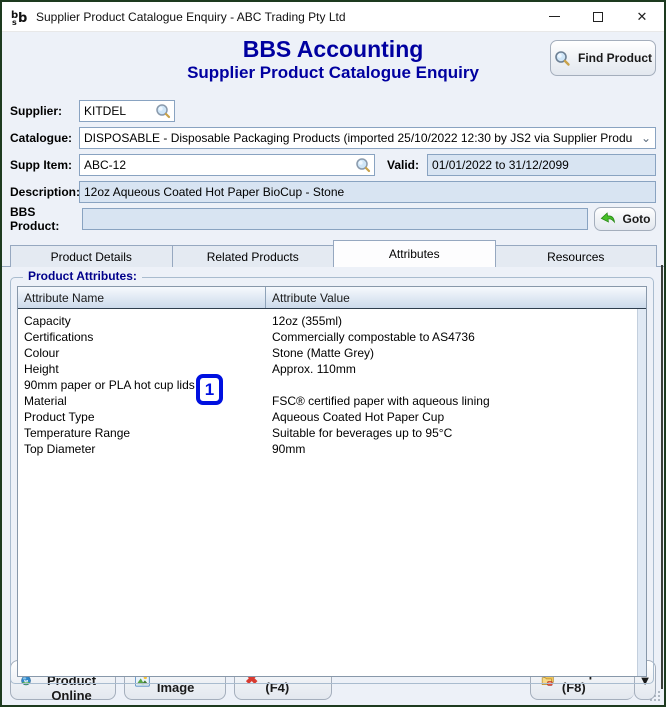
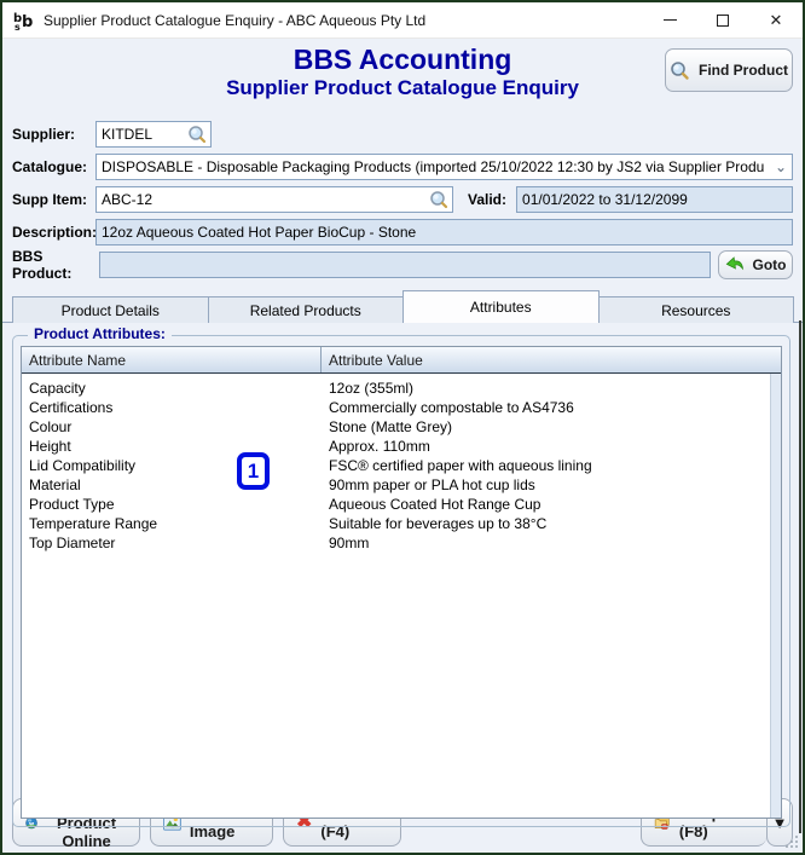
  b
  s
  b
- Supplier Product Catalogue Enquiry - ABC Trading Pty Ltd
+ Supplier Product Catalogue Enquiry - ABC Aqueous Pty Ltd
  ✕
  BBS Accounting
  Supplier Product Catalogue Enquiry
  Find Product
  Supplier:
  KITDEL
  Catalogue:
  DISPOSABLE - Disposable Packaging Products (imported 25/10/2022 12:30 by JS2 via Supplier Produ
  ⌄
  Supp Item:
  ABC-12
  Valid:
  01/01/2022 to 31/12/2099
  Description:
  12oz Aqueous Coated Hot Paper BioCup - Stone
  BBS Product:
  Goto
  Product Details
  Related Products
  Attributes
  Resources
  Product Attributes:
  Attribute Name
  Attribute Value
  Capacity
  12oz (355ml)
  Certifications
  Commercially compostable to AS4736
  Colour
  Stone (Matte Grey)
  Height
  Approx. 110mm
+ Lid Compatibility
- 90mm paper or PLA hot cup lids
+ FSC® certified paper with aqueous lining
  Material
- FSC® certified paper with aqueous lining
+ 90mm paper or PLA hot cup lids
  Product Type
- Aqueous Coated Hot Paper Cup
+ Aqueous Coated Hot Range Cup
  Temperature Range
- Suitable for beverages up to 95°C
+ Suitable for beverages up to 38°C
  Top Diameter
  90mm
  1
  Product Online
  ✖
  ▼
